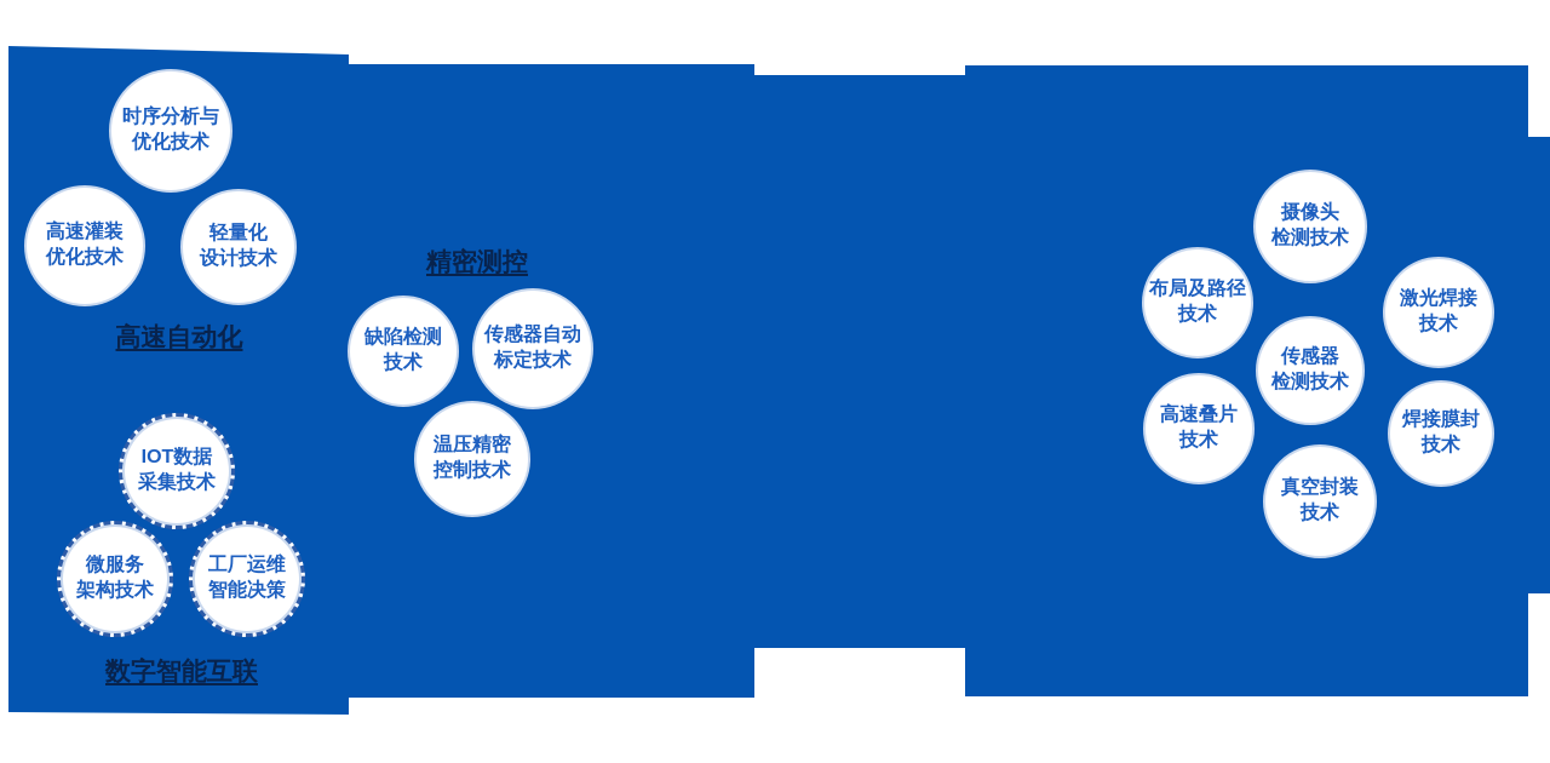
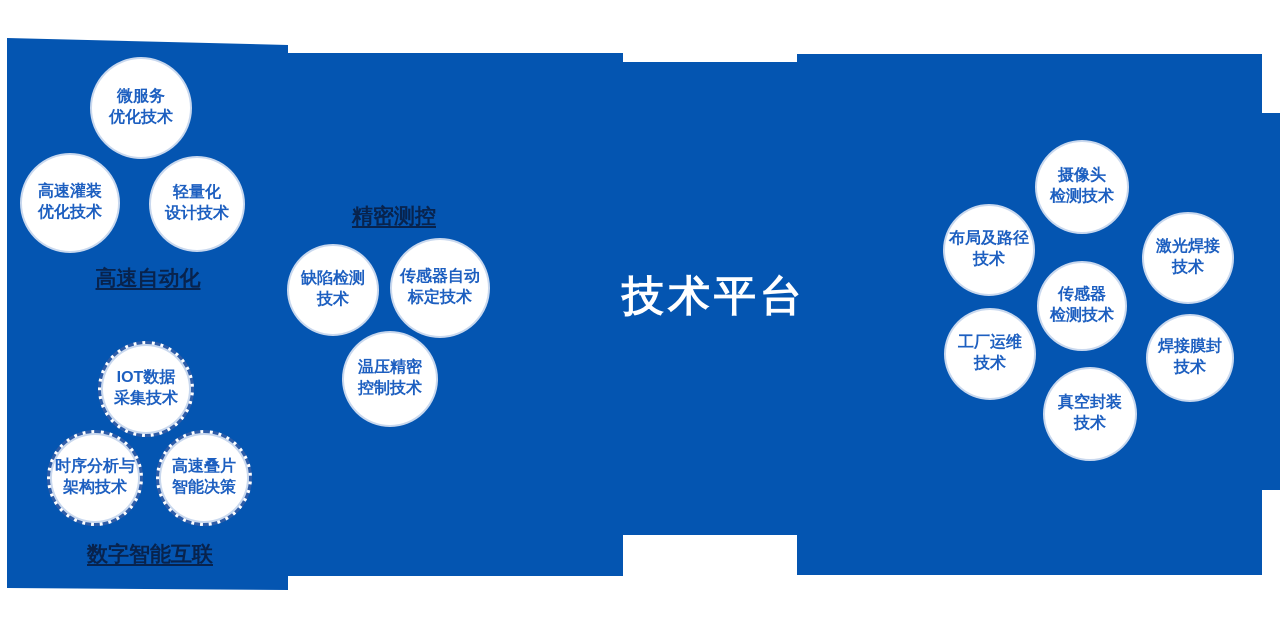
+ 技术平台
- 时序分析与
+ 微服务
  优化技术
  高速灌装
  优化技术
  轻量化
  设计技术
  高速自动化
  IOT数据
  采集技术
- 微服务
+ 时序分析与
  架构技术
- 工厂运维
+ 高速叠片
  智能决策
  数字智能互联
  缺陷检测
  技术
  传感器自动
  标定技术
  温压精密
  控制技术
  精密测控
  摄像头
  检测技术
  布局及路径
  技术
  激光焊接
  技术
  传感器
  检测技术
- 高速叠片
+ 工厂运维
  技术
  焊接膜封
  技术
  真空封装
  技术
